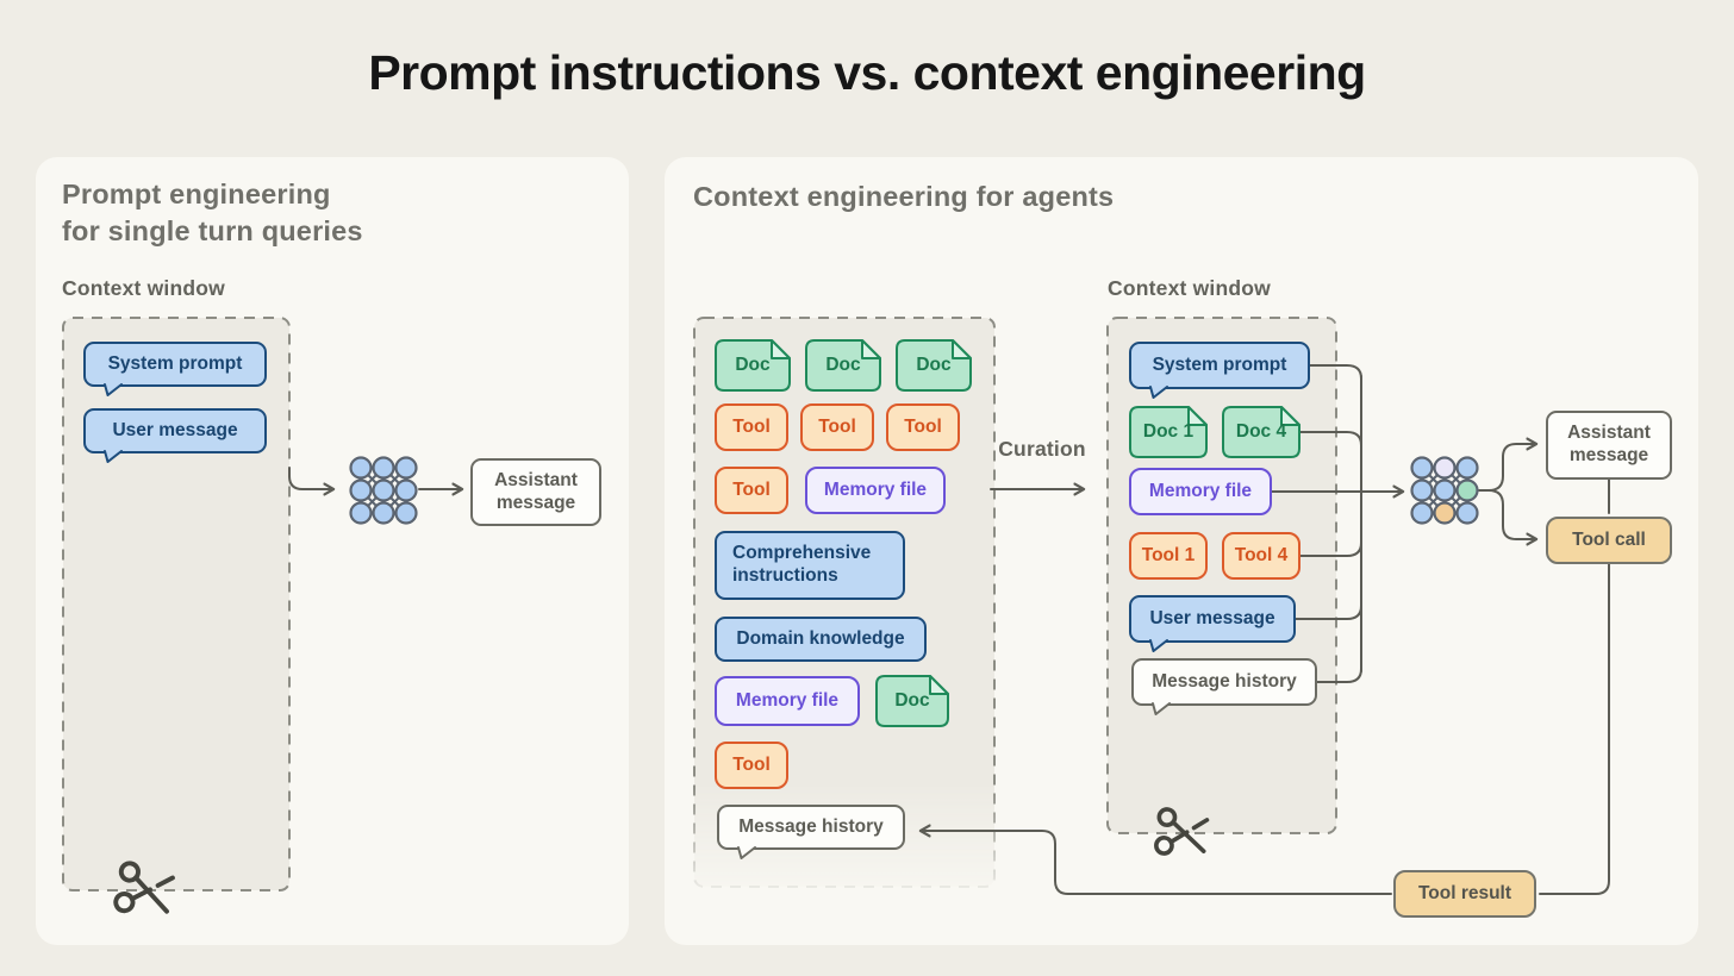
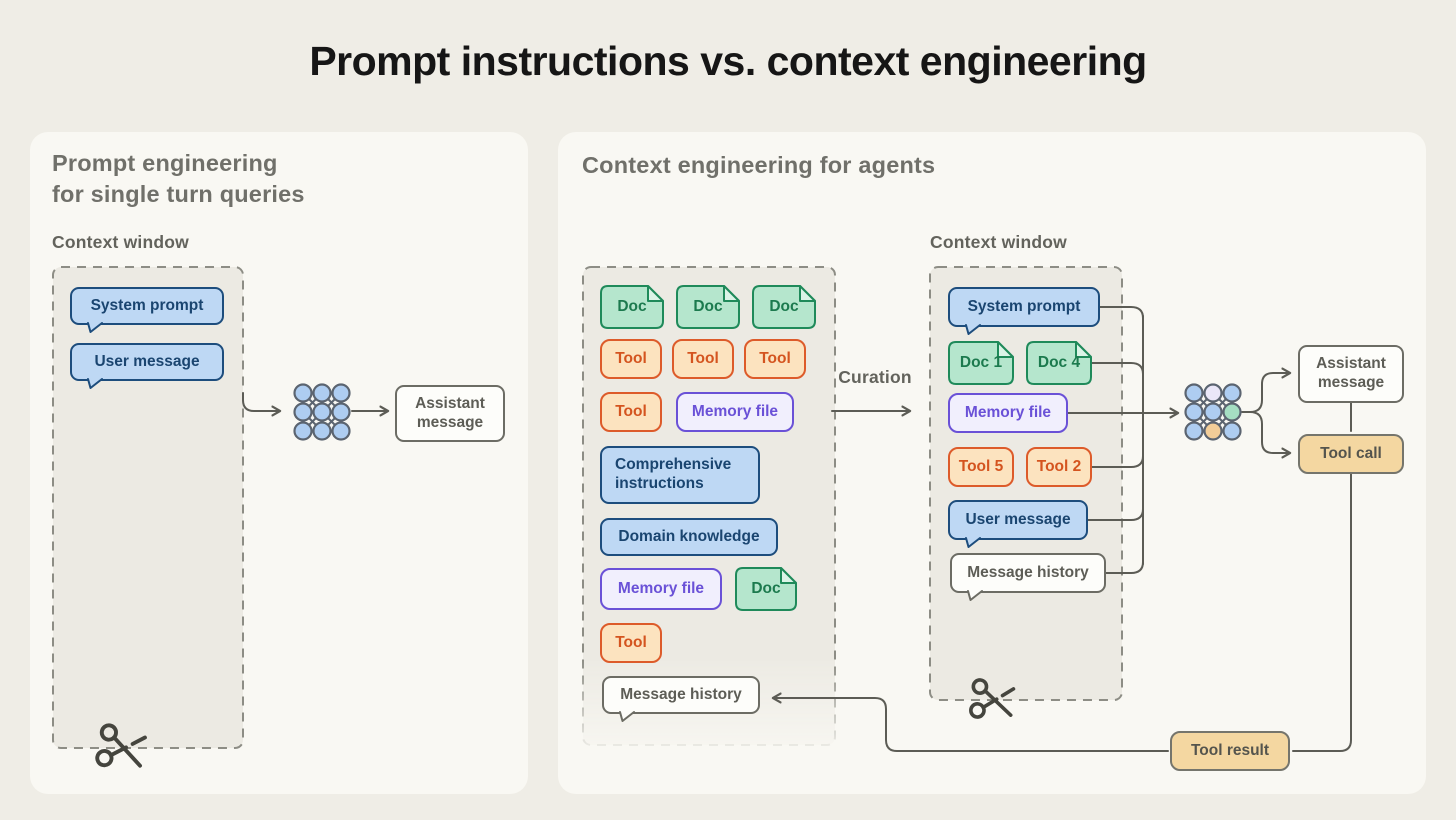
  Prompt instructions vs. context engineering
  Prompt engineering
  for single turn queries
  Context engineering for agents
  Context window
  Context window
  Curation
  System prompt
  User message
  Assistant message
  Doc
  Doc
  Doc
  Tool
  Tool
  Tool
  Tool
  Memory file
  Comprehensive instructions
  Domain knowledge
  Memory file
  Doc
  Tool
  Message history
  System prompt
  Doc 1
  Doc 4
  Memory file
- Tool 1
+ Tool 5
- Tool 4
+ Tool 2
  User message
  Message history
  Assistant message
  Tool call
  Tool result
